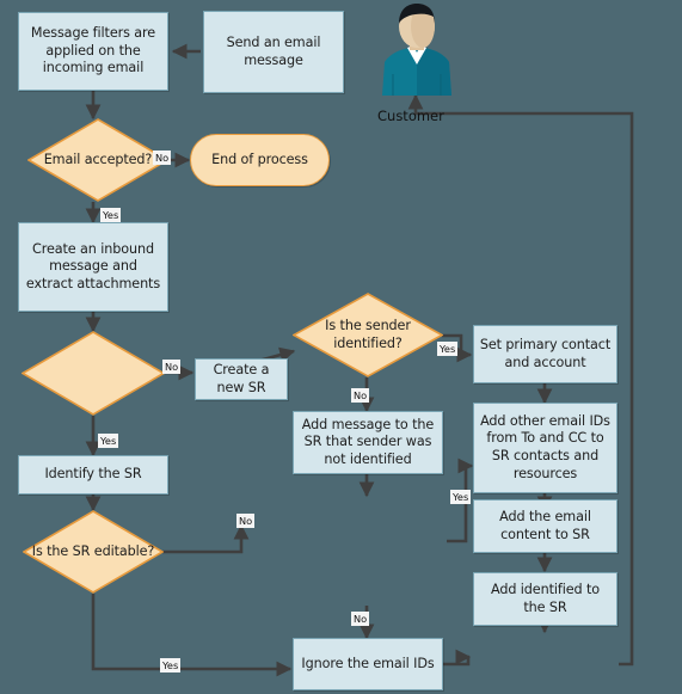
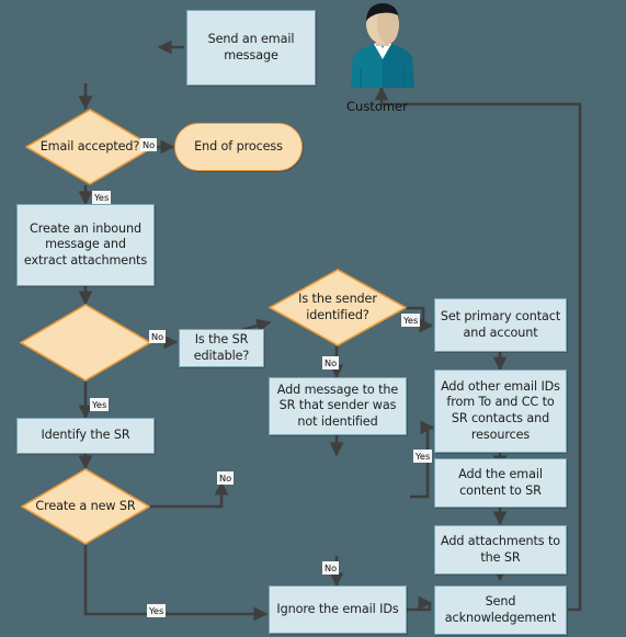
- Message filters are applied on the incoming email
  Send an email message
  Email accepted?
  End of process
  Create an inbound message and extract attachments
- Create a new SR
+ Is the SR editable?
  Identify the SR
- Is the SR editable?
+ Create a new SR
  Is the sender identified?
  Add message to the SR that sender was not identified
  Ignore the email IDs
  Set primary contact and account
  Add other email IDs from To and CC to SR contacts and resources
  Add the email content to SR
- Add identified to the SR
+ Add attachments to the SR
+ Send acknowledgement
  No
  Yes
  No
  Yes
  No
  Yes
  Yes
  No
  Yes
  No
  Customer
